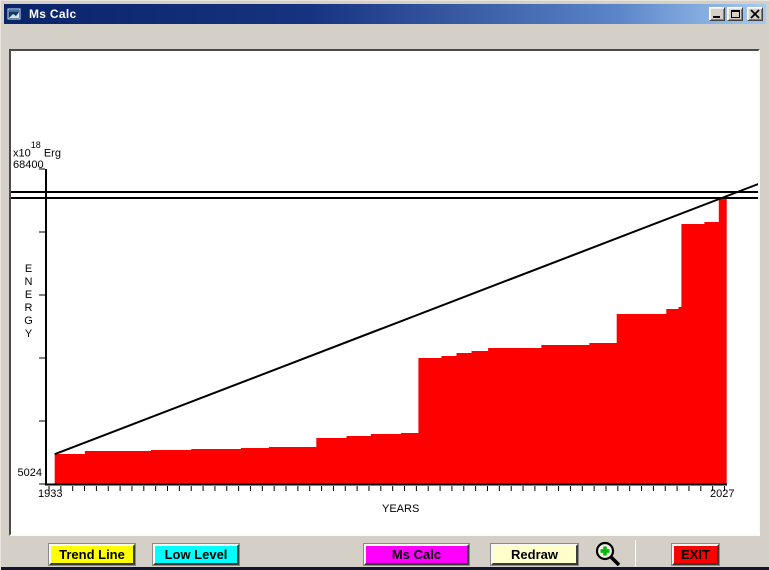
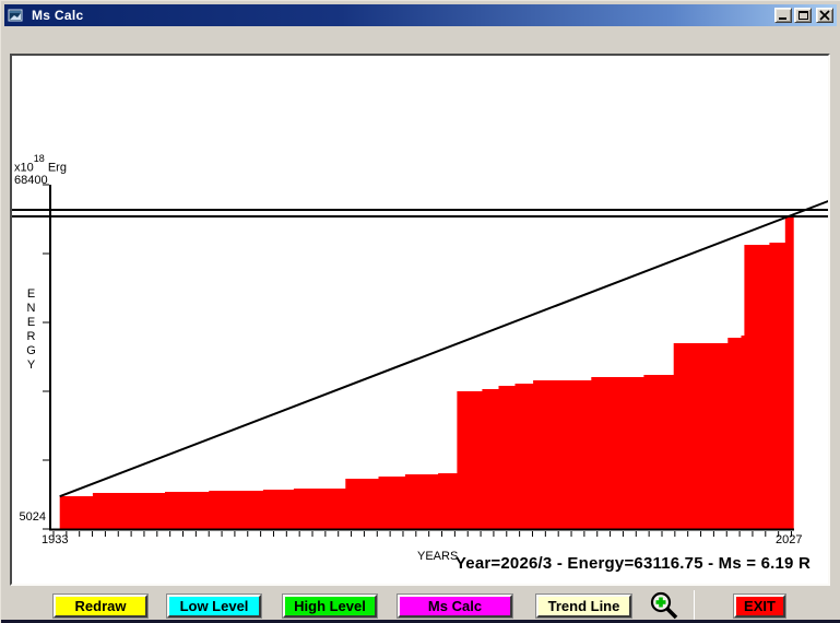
  Ms Calc
  x1018 Erg
  68400
  E
  N
  E
  R
  G
  Y
  5024
  1933
  2027
  YEARS
+ Year=2026/3 - Energy=63116.75 - Ms = 6.19 R
- Trend Line
+ Redraw
  Low Level
+ High Level
  Ms Calc
- Redraw
+ Trend Line
  EXIT
